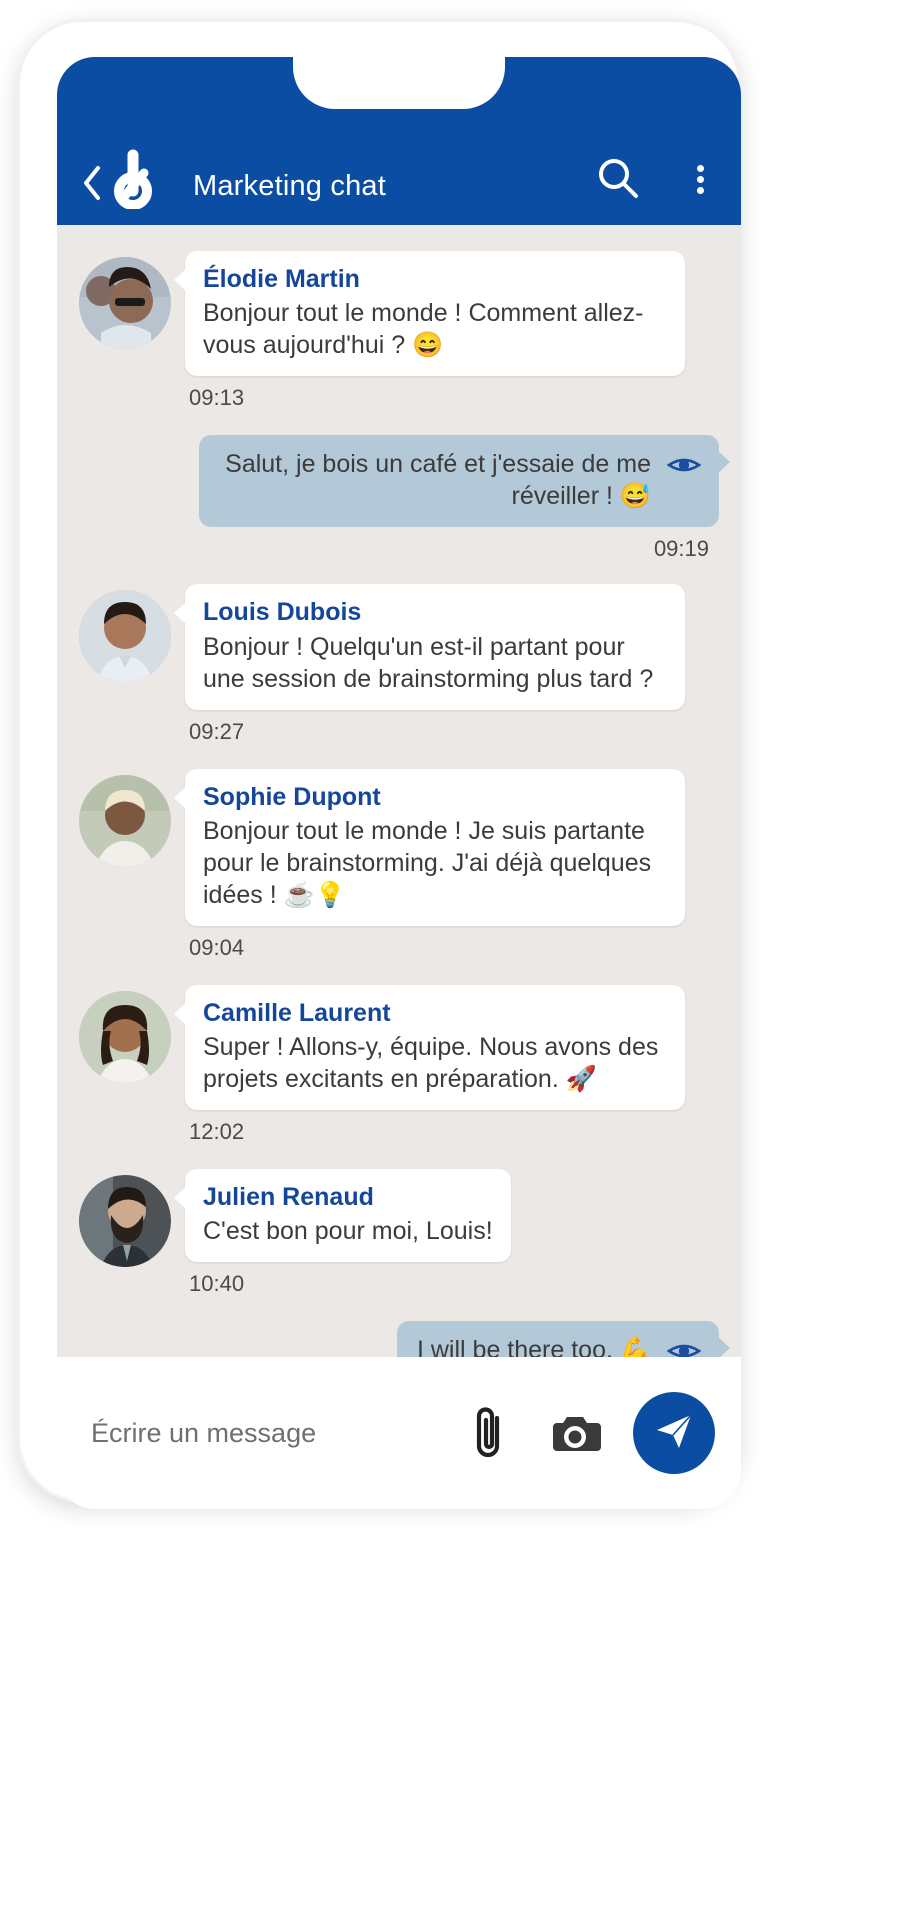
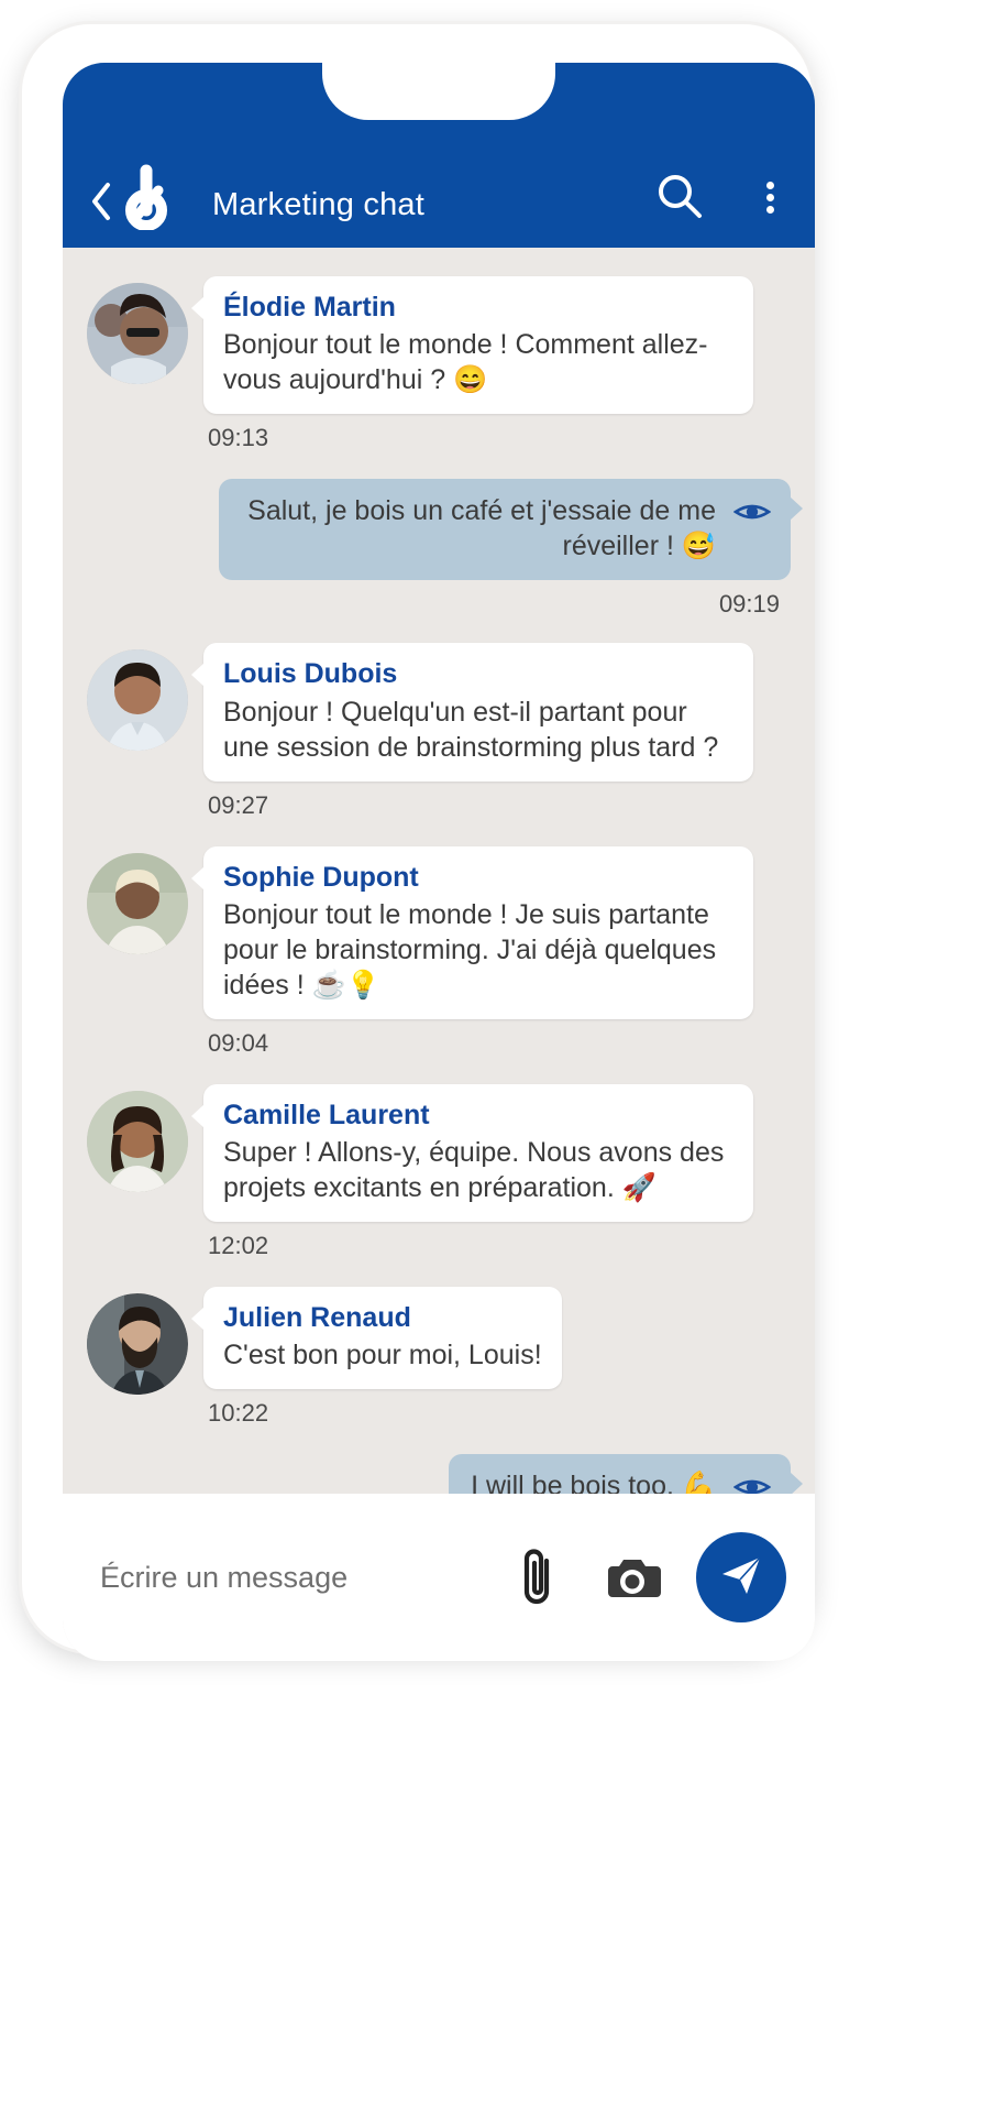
  Marketing chat
  Élodie Martin
  Bonjour tout le monde ! Comment allez-vous aujourd'hui ? 😄
  09:13
  Salut, je bois un café et j'essaie de me réveiller ! 😅
  09:19
  Louis Dubois
  Bonjour ! Quelqu'un est-il partant pour une session de brainstorming plus tard ?
  09:27
  Sophie Dupont
  Bonjour tout le monde ! Je suis partante pour le brainstorming. J'ai déjà quelques idées ! ☕💡
  09:04
  Camille Laurent
  Super ! Allons-y, équipe. Nous avons des projets excitants en préparation. 🚀
  12:02
  Julien Renaud
  C'est bon pour moi, Louis!
- 10:40
+ 10:22
- I will be there too. 💪
+ I will be bois too. 💪
  Écrire un message
